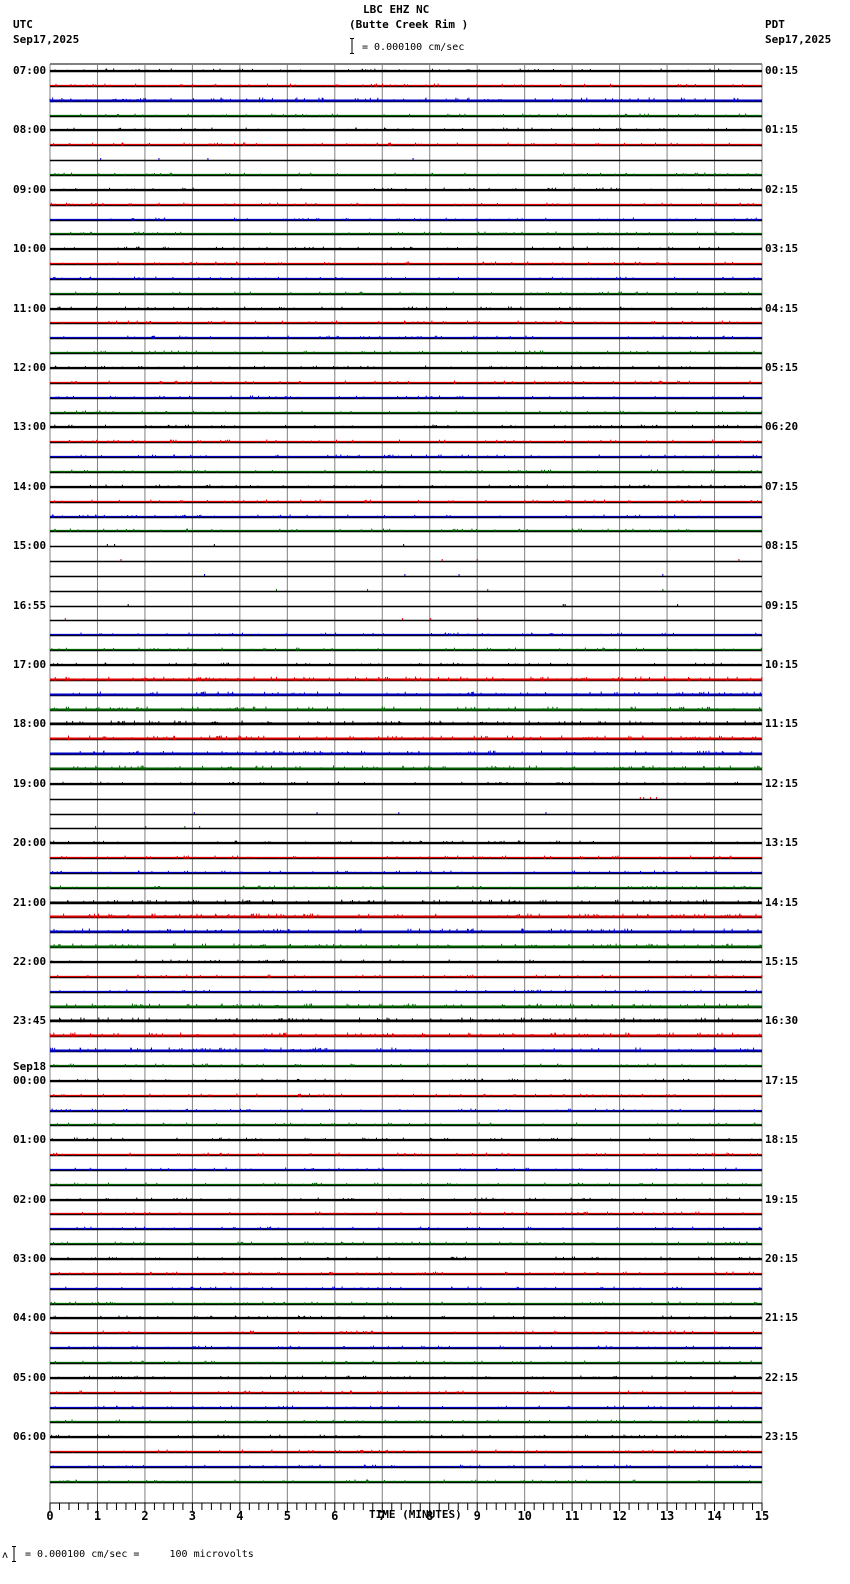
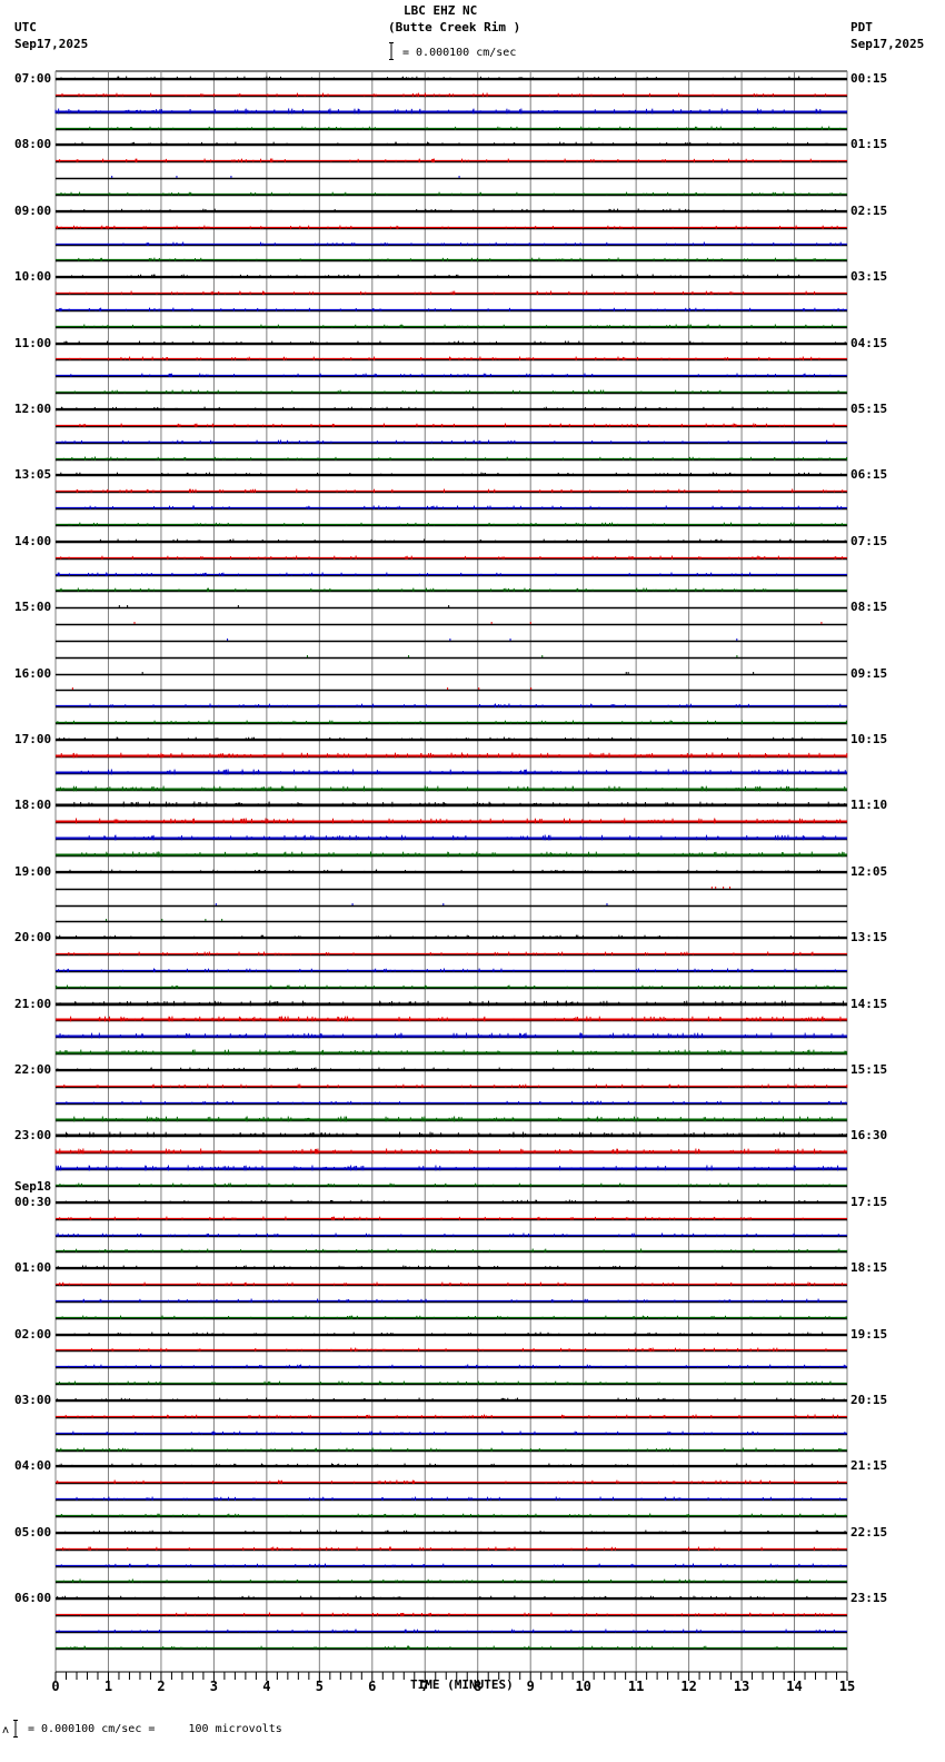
  LBC EHZ NC
  (Butte Creek Rim )
  UTC
  Sep17,2025
  PDT
  Sep17,2025
  = 0.000100 cm/sec
  0
  1
  2
  3
  4
  5
  6
  7
  8
  9
  10
  11
  12
  13
  14
  15
  07:00
  08:00
  09:00
  10:00
  11:00
  12:00
- 13:00
+ 13:05
  14:00
  15:00
- 16:55
+ 16:00
  17:00
  18:00
  19:00
  20:00
  21:00
  22:00
- 23:45
+ 23:00
- 00:00
+ 00:30
  Sep18
  01:00
  02:00
  03:00
  04:00
  05:00
  06:00
  00:15
  01:15
  02:15
  03:15
  04:15
  05:15
- 06:20
+ 06:15
  07:15
  08:15
  09:15
  10:15
- 11:15
+ 11:10
- 12:15
+ 12:05
  13:15
  14:15
  15:15
  16:30
  17:15
  18:15
  19:15
  20:15
  21:15
  22:15
  23:15
  TIME (MINUTES)
  ʌ
  = 0.000100 cm/sec = 100 microvolts
